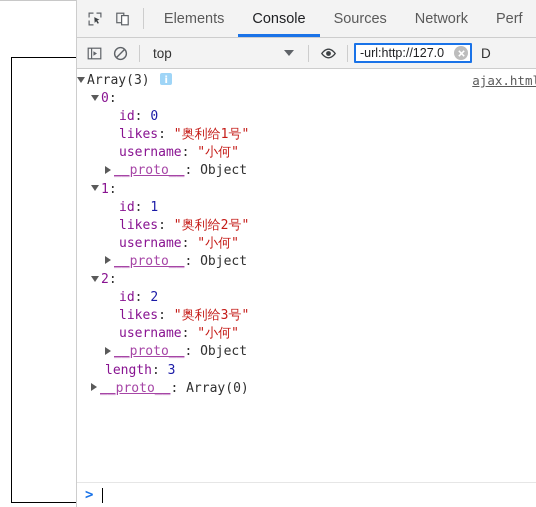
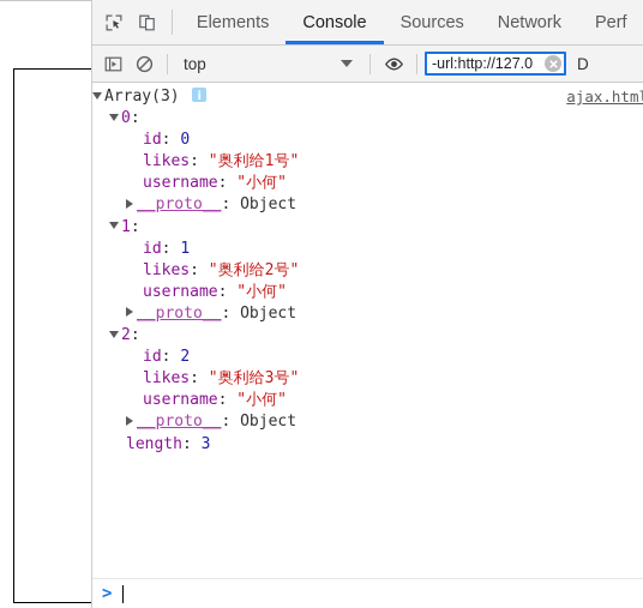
  Elements
  Console
  Sources
  Network
  Perf
  top
  -url:http://127.0
  D
  ajax.htm
  Array(3)
  0:
  id: 0
  likes: "奥利给1号"
  username: "小何"
  __proto__: Object
  1:
  id: 1
  likes: "奥利给2号"
  username: "小何"
  __proto__: Object
  2:
  id: 2
  likes: "奥利给3号"
  username: "小何"
  __proto__: Object
  length: 3
- __proto__: Array(0)
  >
